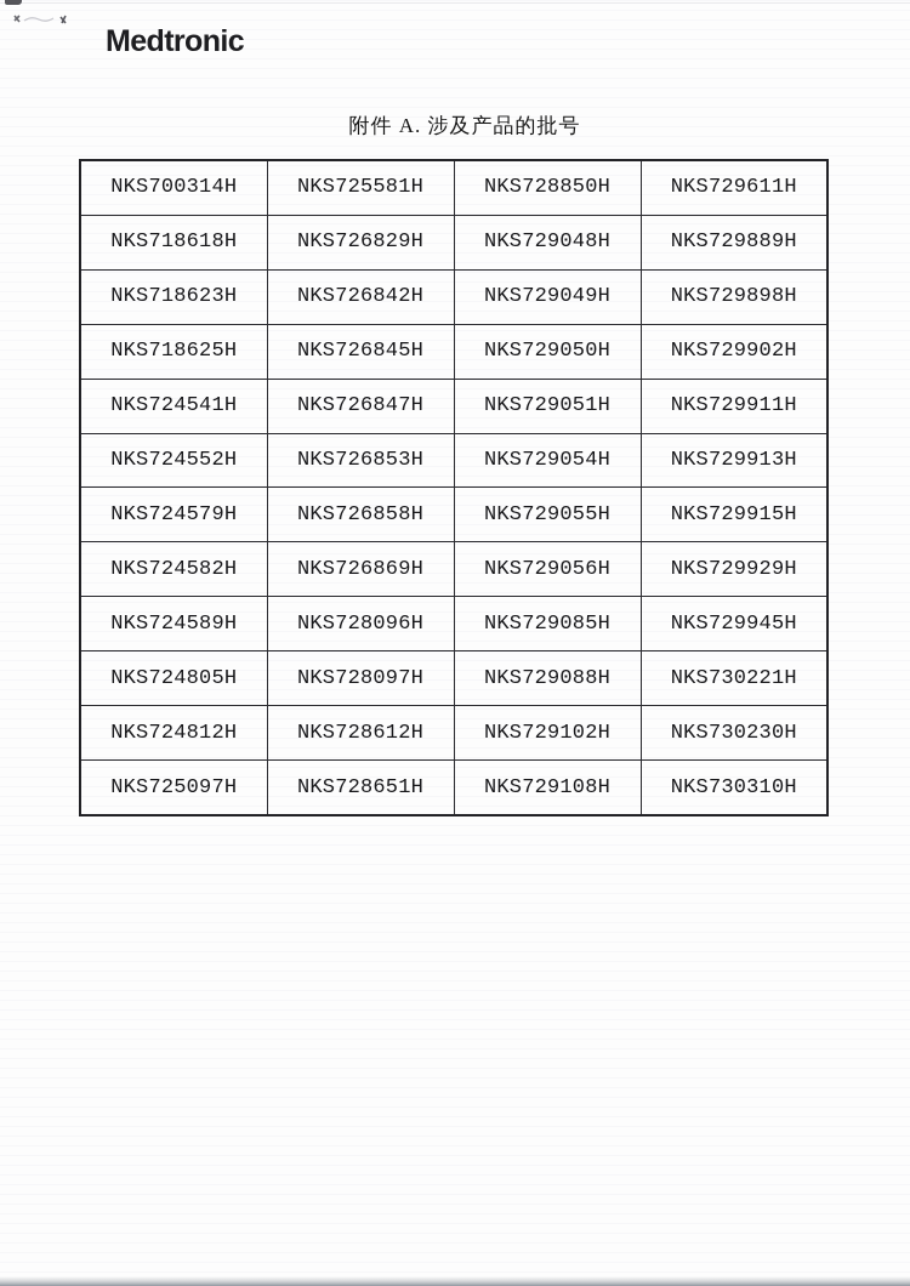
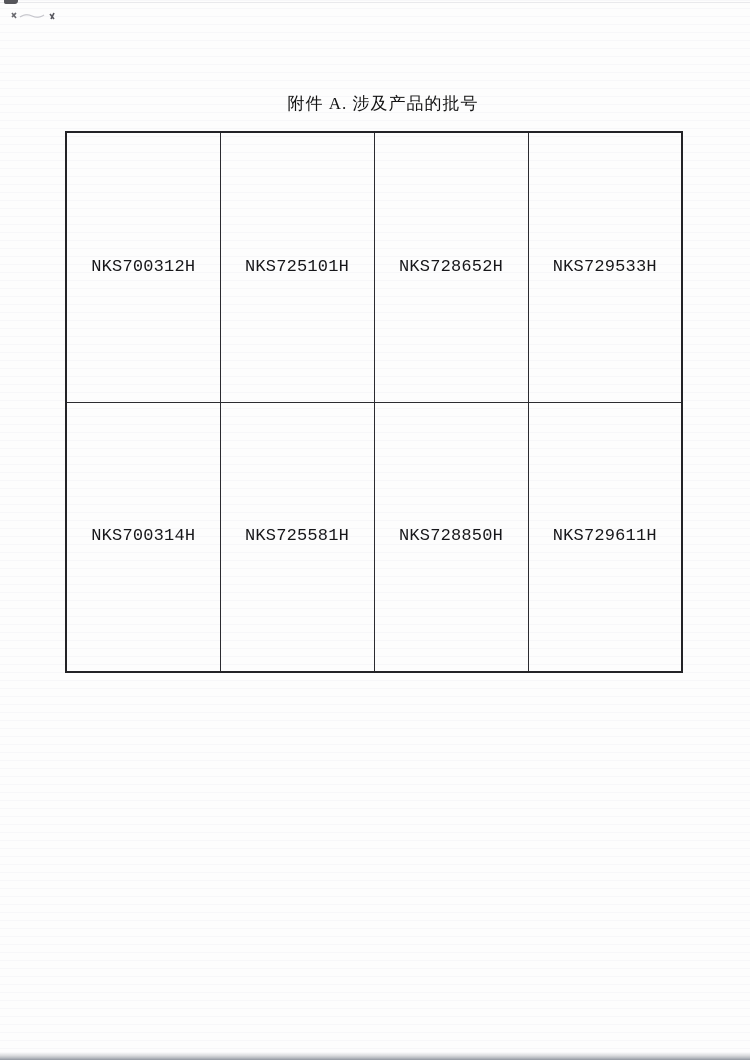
- Medtronic
  附件 A. 涉及产品的批号
+ NKS700312H	NKS725101H	NKS728652H	NKS729533H
  NKS700314H	NKS725581H	NKS728850H	NKS729611H
- NKS718618H	NKS726829H	NKS729048H	NKS729889H
- NKS718623H	NKS726842H	NKS729049H	NKS729898H
- NKS718625H	NKS726845H	NKS729050H	NKS729902H
- NKS724541H	NKS726847H	NKS729051H	NKS729911H
- NKS724552H	NKS726853H	NKS729054H	NKS729913H
- NKS724579H	NKS726858H	NKS729055H	NKS729915H
- NKS724582H	NKS726869H	NKS729056H	NKS729929H
- NKS724589H	NKS728096H	NKS729085H	NKS729945H
- NKS724805H	NKS728097H	NKS729088H	NKS730221H
- NKS724812H	NKS728612H	NKS729102H	NKS730230H
- NKS725097H	NKS728651H	NKS729108H	NKS730310H
